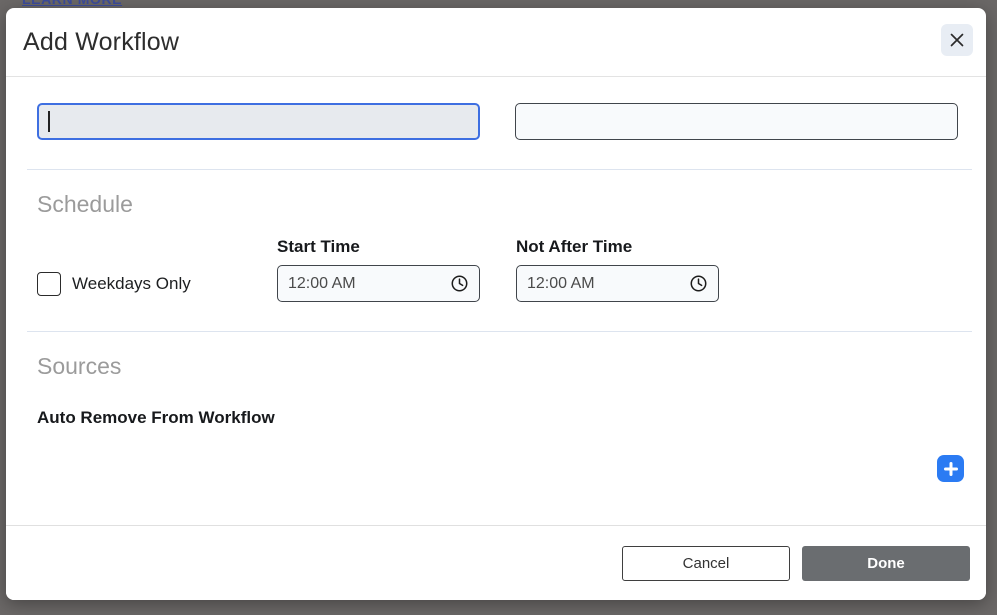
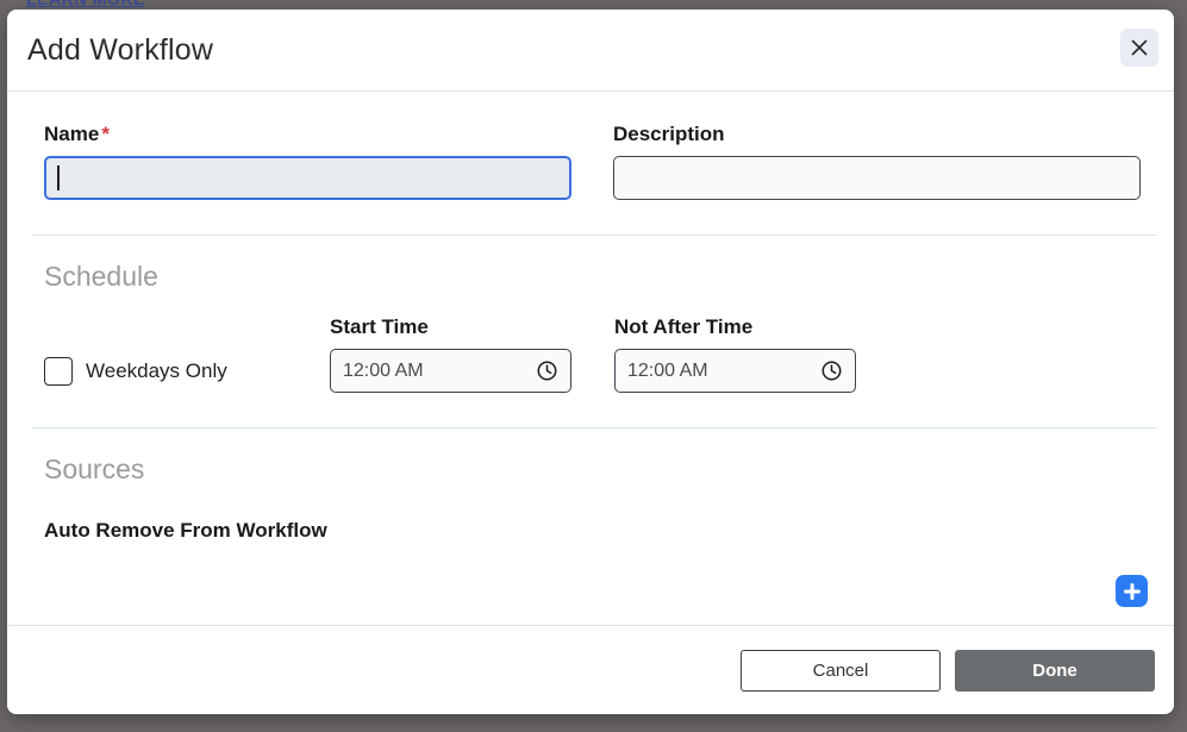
  Add Workflow
+ Name*
+ Description
  Schedule
  Weekdays Only
  Start Time
  12:00 AM
  Not After Time
  12:00 AM
  Sources
  Auto Remove From Workflow
  Cancel
  Done
